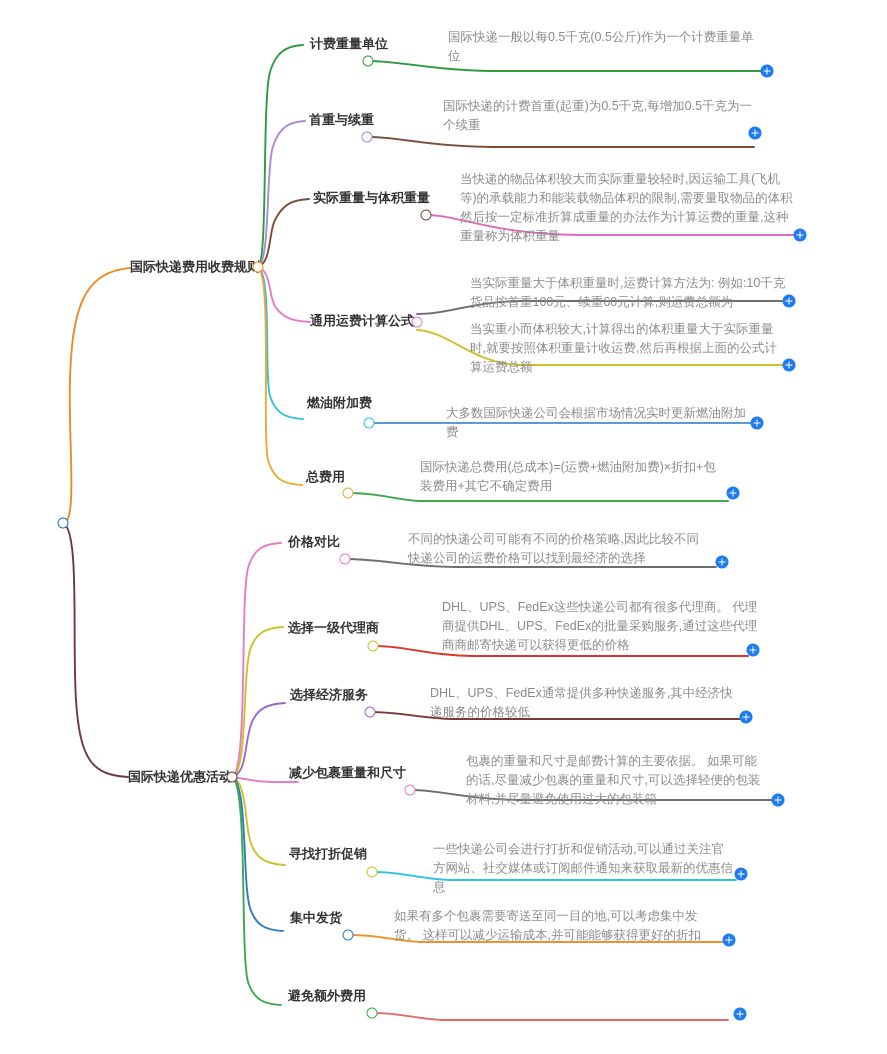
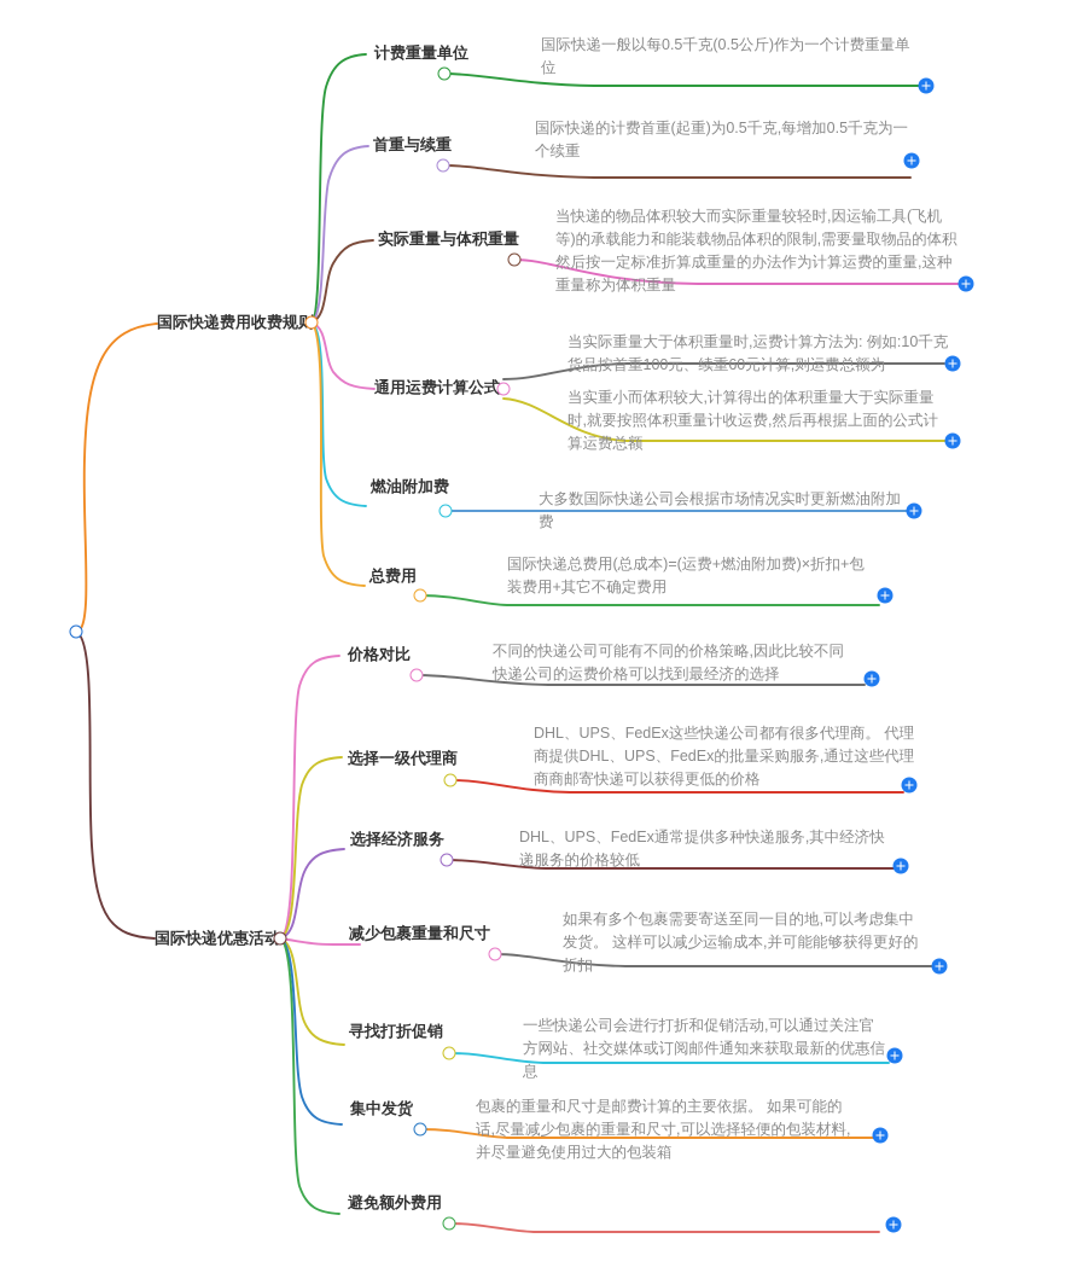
  国际快递费用收费规
  计费重量单位
  国际快递一般以每0.5千克(0.5公斤)作为一个计费重量单位
  首重与续重
  国际快递的计费首重(起重)为0.5千克,每增加0.5千克为一个续重
  实际重量与体积重量
  当快递的物品体积较大而实际重量较轻时,因运输工具(飞机等)的承载能力和能装载物品体积的限制,需要量取物品的体积然后按一定标准折算成重量的办法作为计算运费的重量,这种重量称为体积重量
  通用运费计算公式
  当实际重量大于体积重量时,运费计算方法为: 例如:10千克货品按首重100元、续重60元计算,则运费总额为
  当实重小而体积较大,计算得出的体积重量大于实际重量时,就要按照体积重量计收运费,然后再根据上面的公式计算运费总额
  燃油附加费
  大多数国际快递公司会根据市场情况实时更新燃油附加费
  总费用
  国际快递总费用(总成本)=(运费+燃油附加费)×折扣+包装费用+其它不确定费用
  国际快递优惠活动
  价格对比
  不同的快递公司可能有不同的价格策略,因此比较不同快递公司的运费价格可以找到最经济的选择
  选择一级代理商
  DHL、UPS、FedEx这些快递公司都有很多代理商。 代理商提供DHL、UPS、FedEx的批量采购服务,通过这些代理商商邮寄快递可以获得更低的价格
  选择经济服务
  DHL、UPS、FedEx通常提供多种快递服务,其中经济快递服务的价格较低
  减少包裹重量和尺寸
- 包裹的重量和尺寸是邮费计算的主要依据。 如果可能的话,尽量减少包裹的重量和尺寸,可以选择轻便的包装材料,并尽量避免使用过大的包装箱
+ 如果有多个包裹需要寄送至同一目的地,可以考虑集中发货。 这样可以减少运输成本,并可能能够获得更好的折扣
  寻找打折促销
  一些快递公司会进行打折和促销活动,可以通过关注官方网站、社交媒体或订阅邮件通知来获取最新的优惠信息
  集中发货
- 如果有多个包裹需要寄送至同一目的地,可以考虑集中发货。 这样可以减少运输成本,并可能能够获得更好的折扣
+ 包裹的重量和尺寸是邮费计算的主要依据。 如果可能的话,尽量减少包裹的重量和尺寸,可以选择轻便的包装材料,并尽量避免使用过大的包装箱
  避免额外费用
